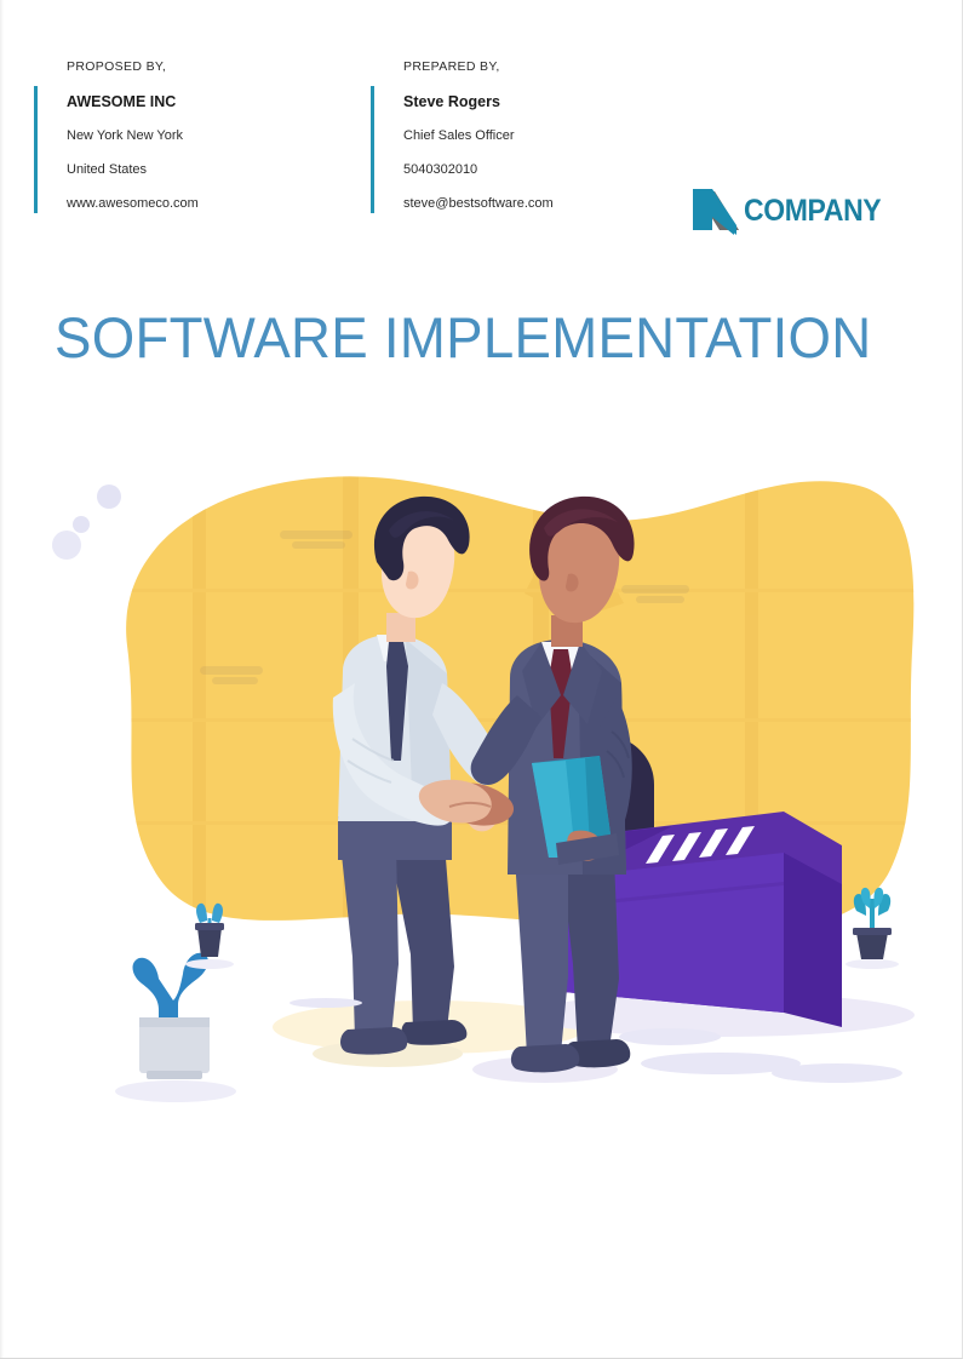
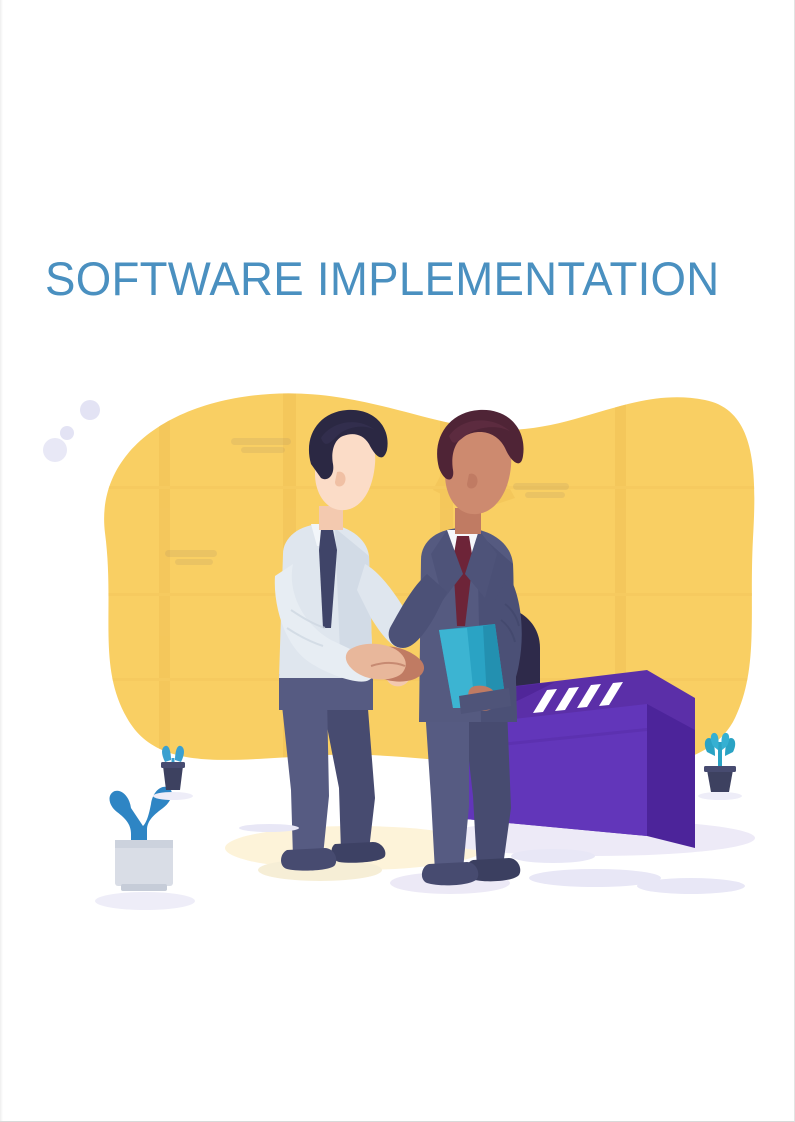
- PROPOSED BY,
- AWESOME INC
- New York New York
- United States
- www.awesomeco.com
- PREPARED BY,
- Steve Rogers
- Chief Sales Officer
- 5040302010
- steve@bestsoftware.com
- COMPANY
  SOFTWARE IMPLEMENTATION
